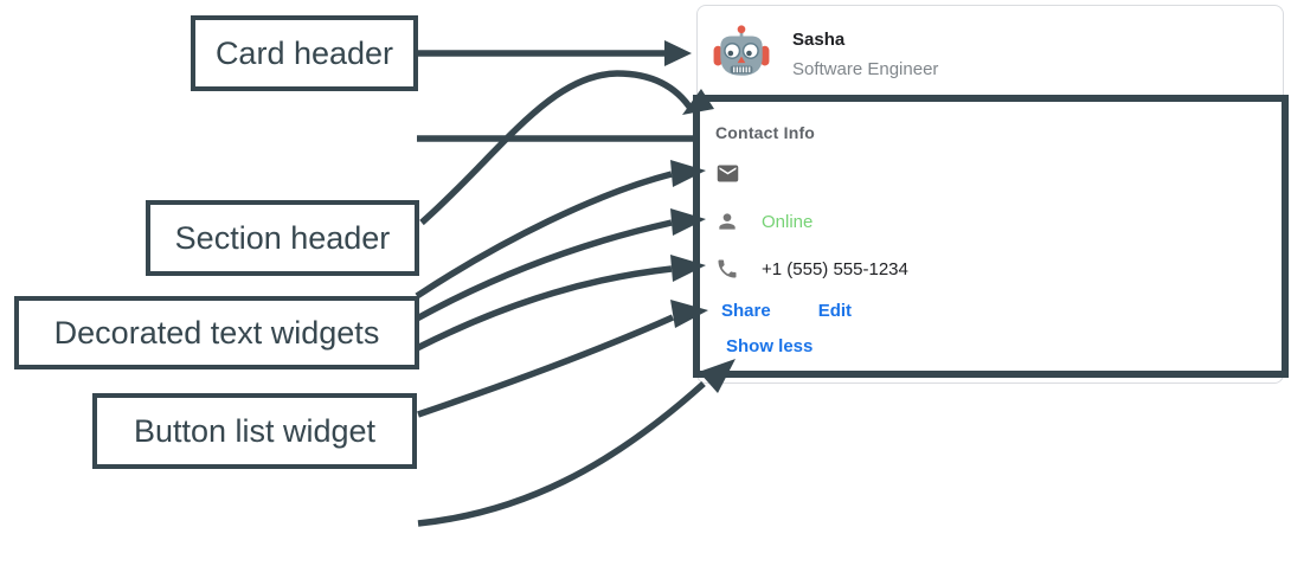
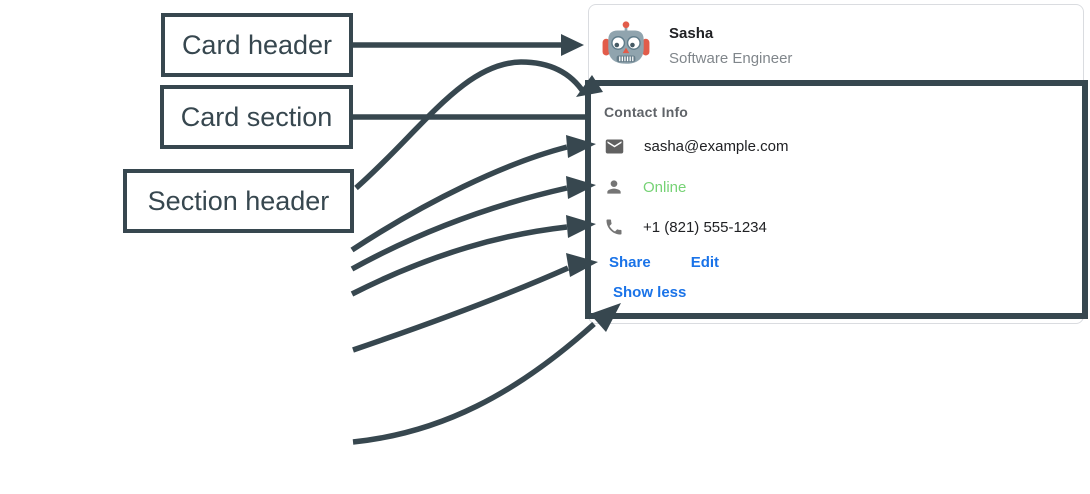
  Sasha
  Software Engineer
  Contact Info
+ sasha@example.com
  Online
- +1 (555) 555-1234
+ +1 (821) 555-1234
  Share
  Edit
  Show less
  Card header
+ Card section
  Section header
- Decorated text widgets
- Button list widget
